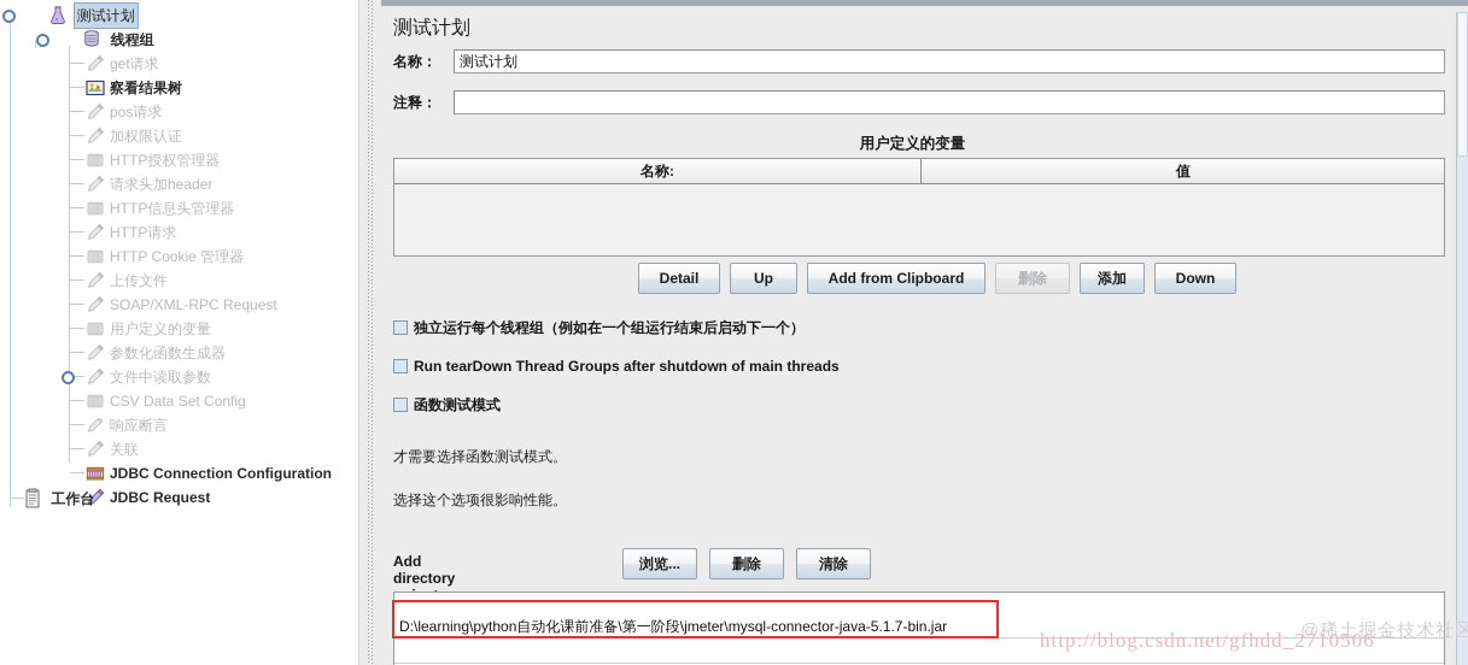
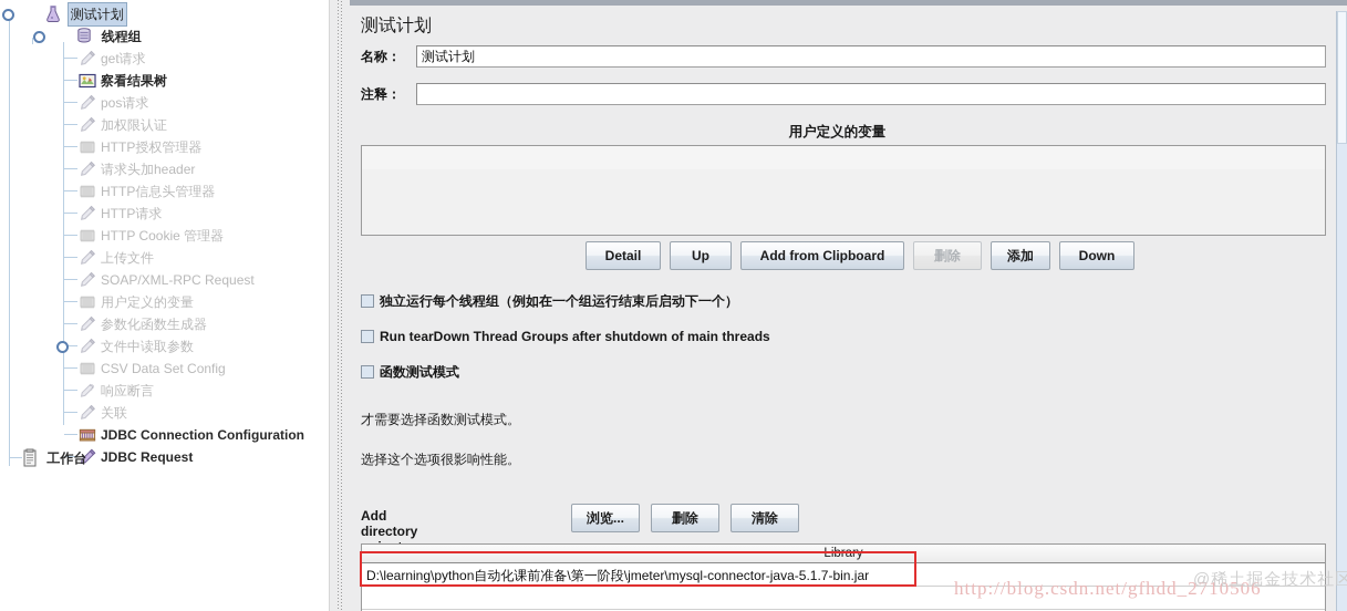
  测试计划
  线程组
  get请求
  察看结果树
  pos请求
  加权限认证
  HTTP授权管理器
  请求头加header
  HTTP信息头管理器
  HTTP请求
  HTTP Cookie 管理器
  上传文件
  SOAP/XML-RPC Request
  用户定义的变量
  参数化函数生成器
  文件中读取参数
  CSV Data Set Config
  响应断言
  关联
  JDBC Connection Configuration
  JDBC Request
  工作台
  测试计划
  名称：
  测试计划
  注释：
  用户定义的变量
- 名称:
- 值
  Detail
  Up
  Add from Clipboard
  删除
  添加
  Down
  独立运行每个线程组（例如在一个组运行结束后启动下一个）
  Run tearDown Thread Groups after shutdown of main threads
  函数测试模式
  才需要选择函数测试模式。
  选择这个选项很影响性能。
  浏览...
  删除
  清除
+ Library
  D:\learning\python自动化课前准备\第一阶段\jmeter\mysql-connector-java-5.1.7-bin.jar
  http://blog.csdn.net/gfhdd_2710506
  @稀土掘金技术社区
